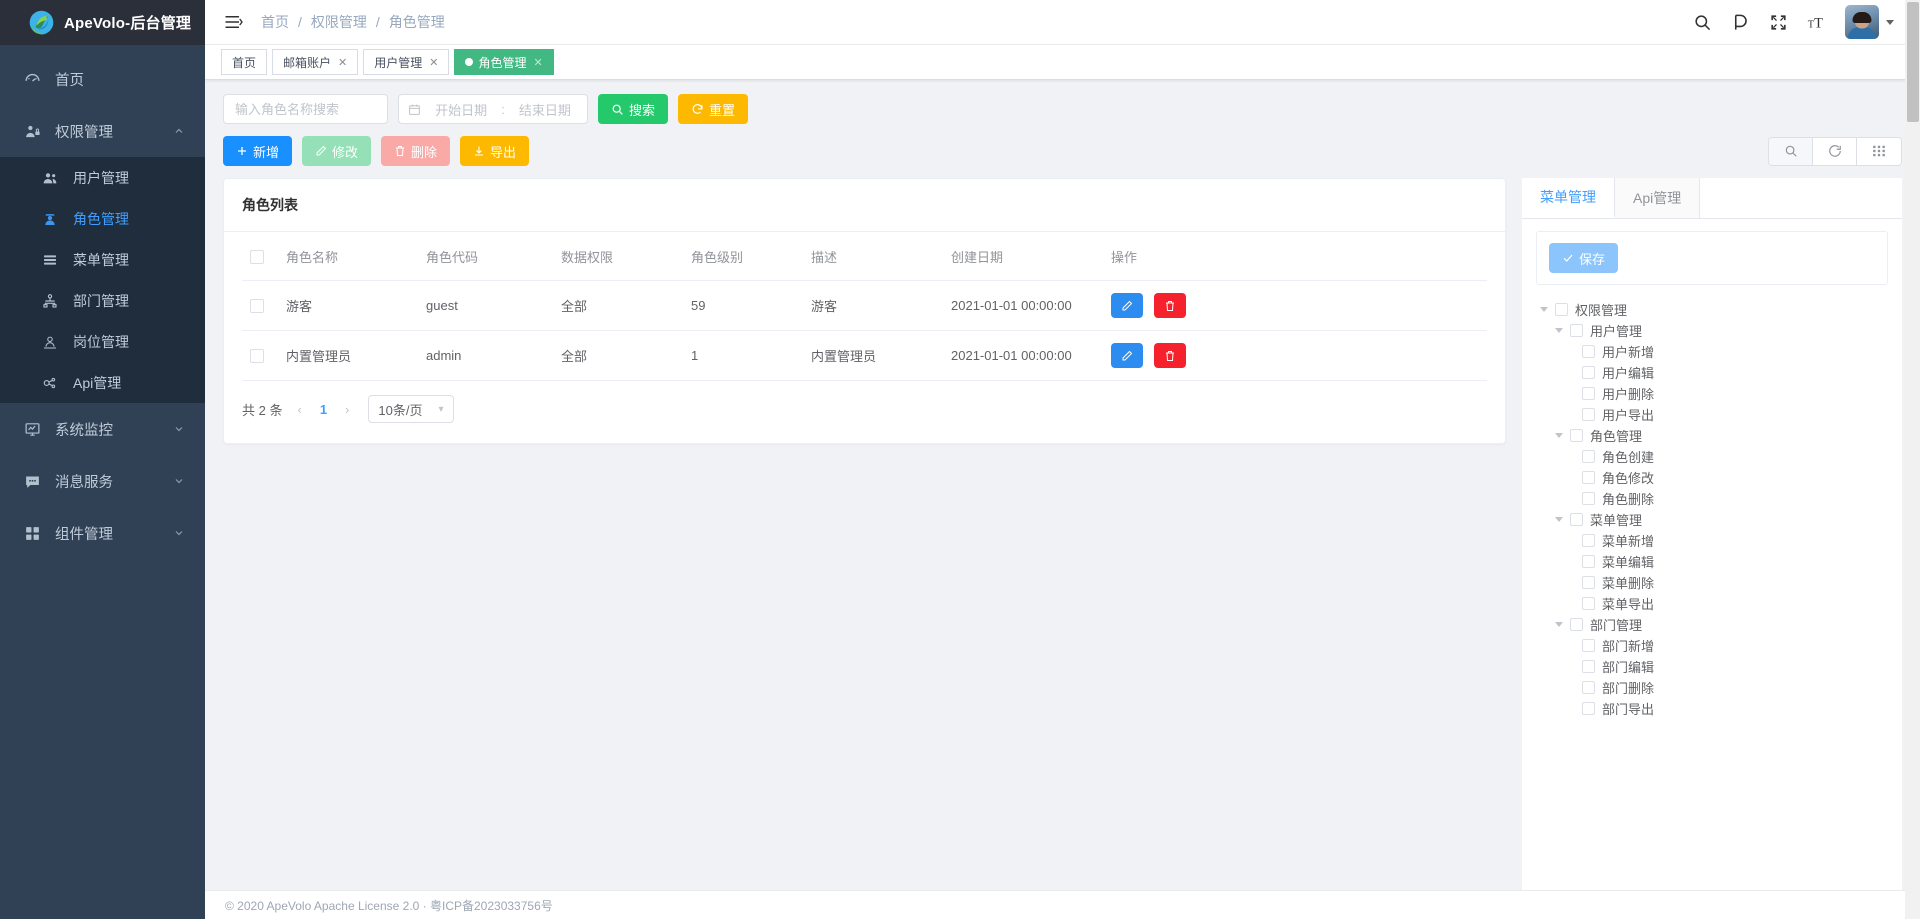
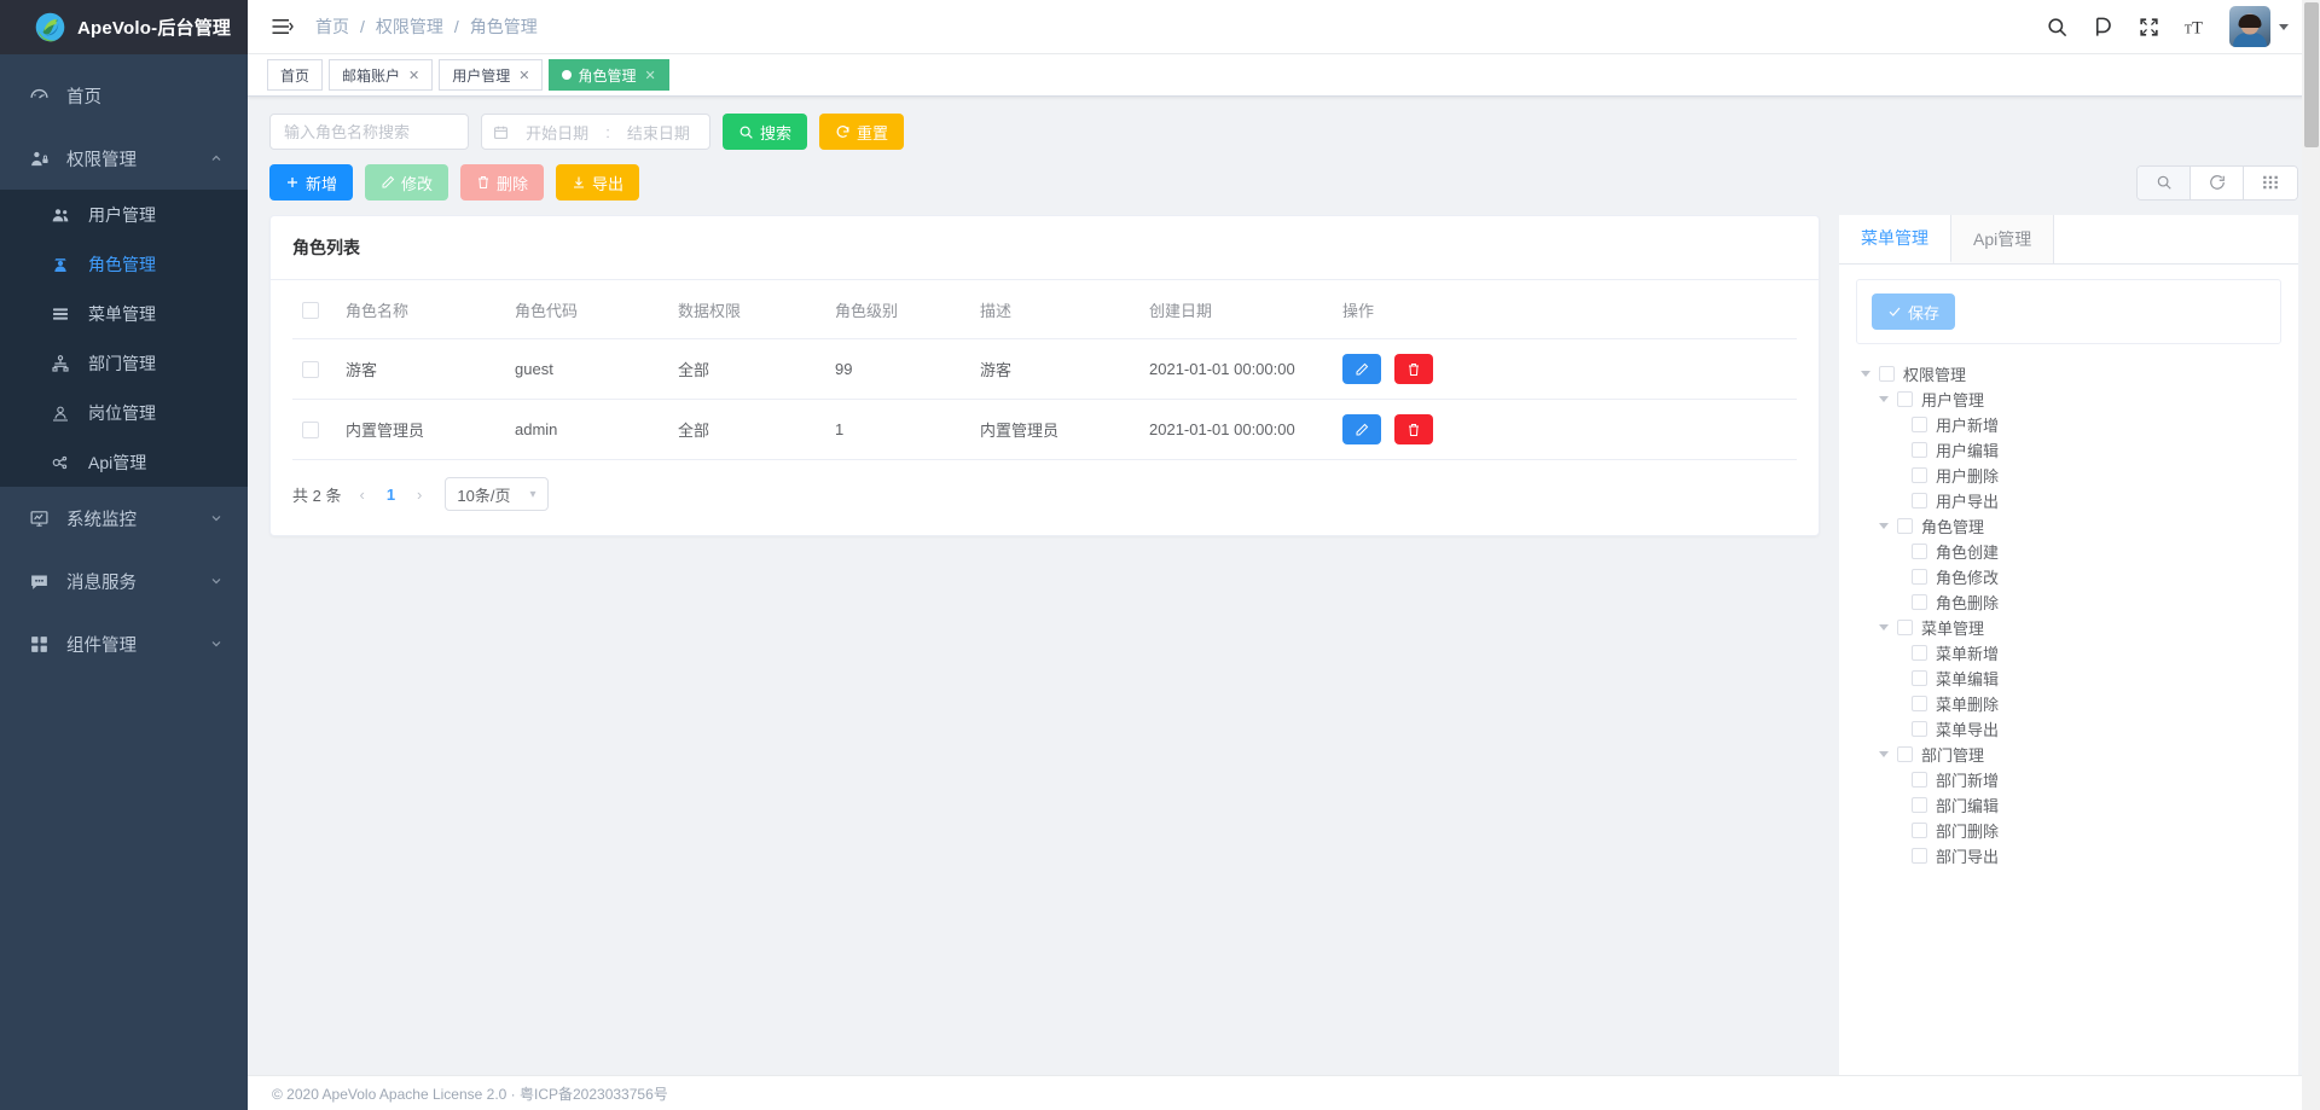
  ApeVolo-后台管理
  首页
  权限管理
  用户管理
  角色管理
  菜单管理
  部门管理
  岗位管理
  Api管理
  系统监控
  消息服务
  组件管理
  首页
  /
  权限管理
  /
  角色管理
  T
  T
  首页
  邮箱账户
  ✕
  用户管理
  ✕
  角色管理
  ✕
  输入角色名称搜索
  开始日期
  :
  结束日期
  搜索
  重置
  新增
  修改
  删除
  导出
  角色列表
  	角色名称	角色代码	数据权限	角色级别	描述	创建日期	操作
- 	游客	guest	全部	59	游客	2021-01-01 00:00:00
+ 	游客	guest	全部	99	游客	2021-01-01 00:00:00
  	内置管理员	admin	全部	1	内置管理员	2021-01-01 00:00:00
  共 2 条
  ‹
  1
  ›
  10条/页
  ▾
  菜单管理
  Api管理
  保存
  权限管理
  用户管理
  用户新增
  用户编辑
  用户删除
  用户导出
  角色管理
  角色创建
  角色修改
  角色删除
  菜单管理
  菜单新增
  菜单编辑
  菜单删除
  菜单导出
  部门管理
  部门新增
  部门编辑
  部门删除
  部门导出
  © 2020 ApeVolo Apache License 2.0 · 粤ICP备2023033756号
